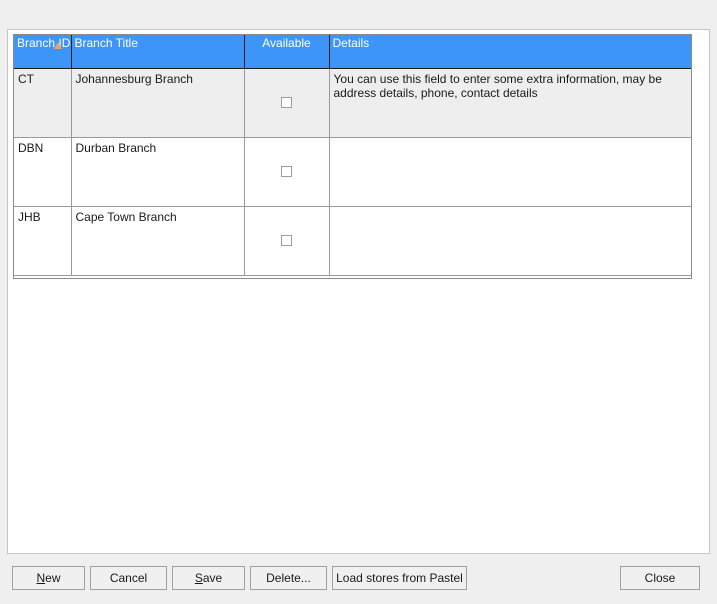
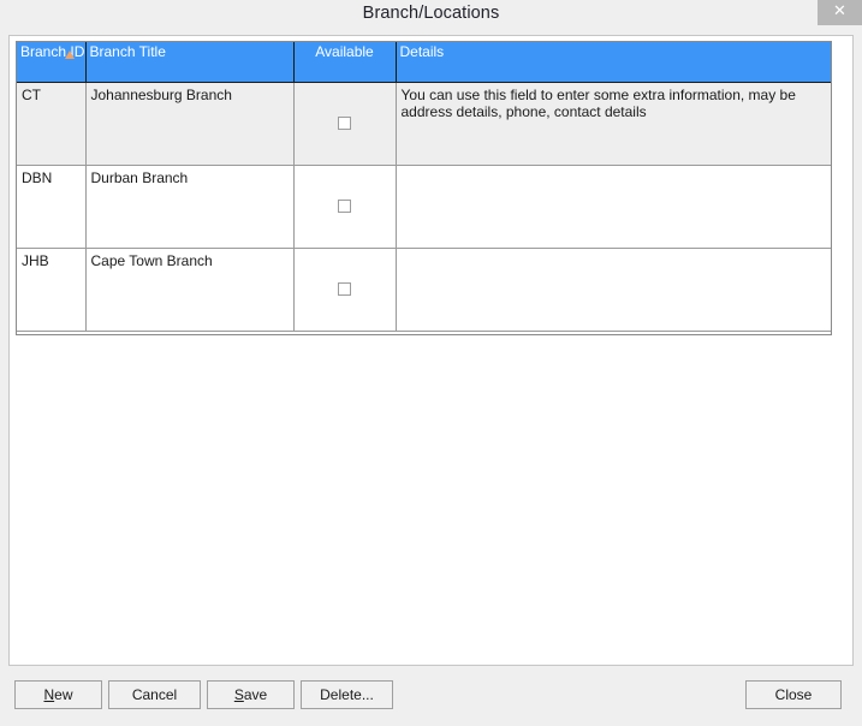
+ Branch/Locations
+ ✕
  Branch ID	Branch Title	Available	Details
  CT	Johannesburg Branch		You can use this field to enter some extra information, may be address details, phone, contact details
  DBN	Durban Branch
  JHB	Cape Town Branch
  New
  Cancel
  Save
  Delete...
- Load stores from Pastel
  Close
